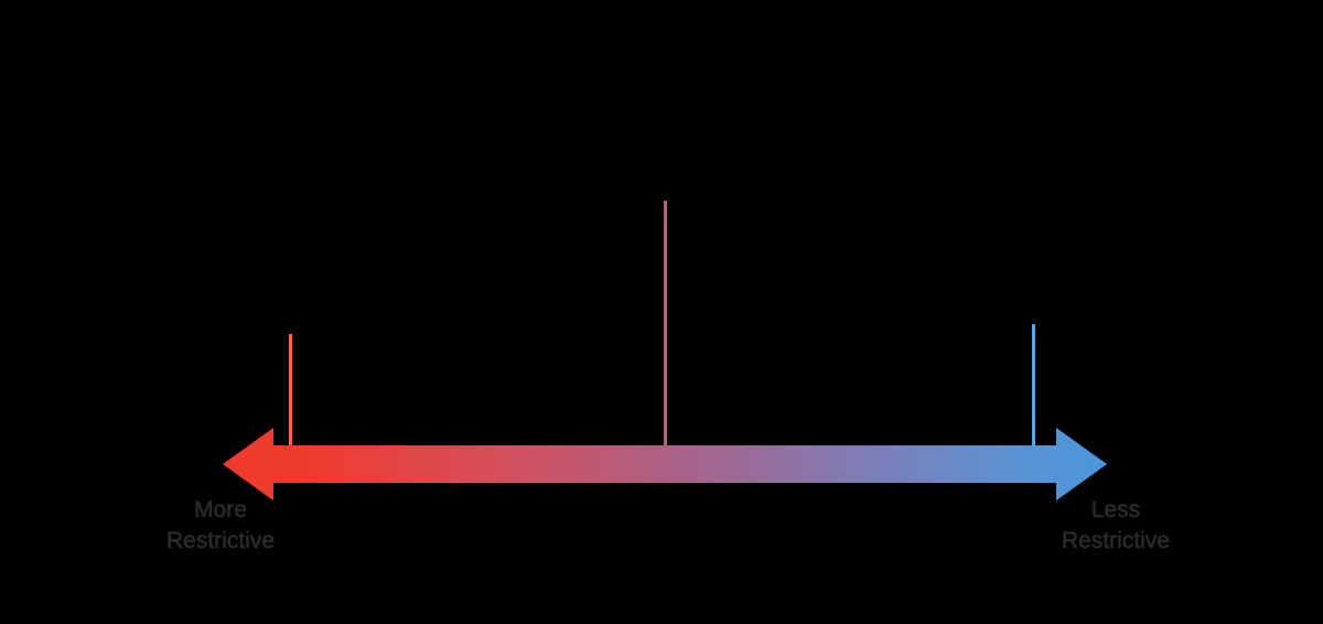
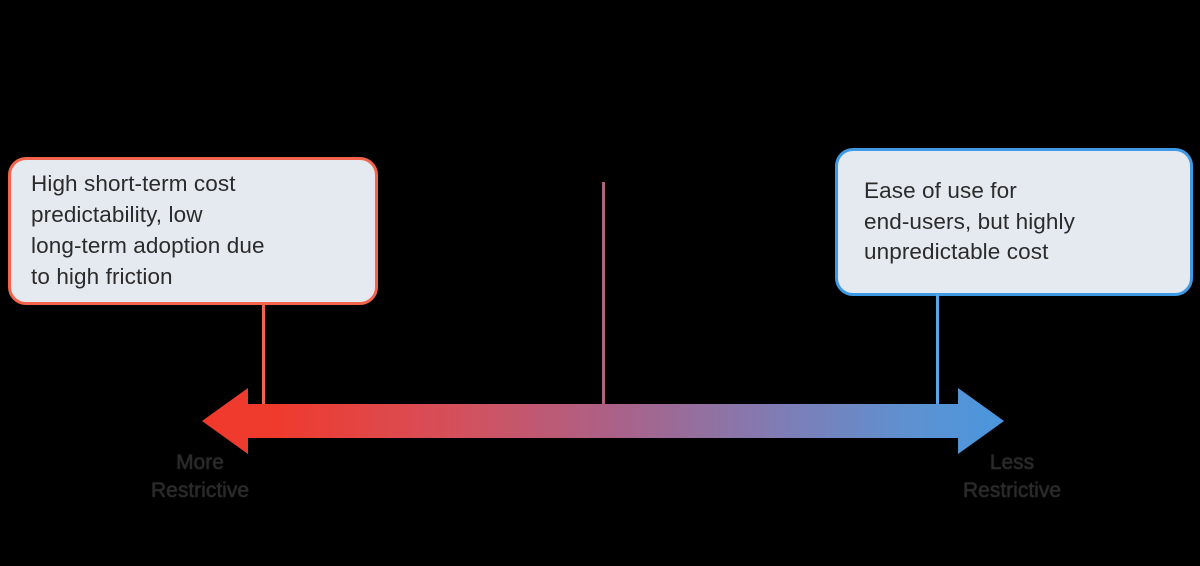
+ High short-term cost
+ predictability, low
+ long-term adoption due
+ to high friction
+ Ease of use for
+ end-users, but highly
+ unpredictable cost
  More
  Restrictive
  Less
  Restrictive
